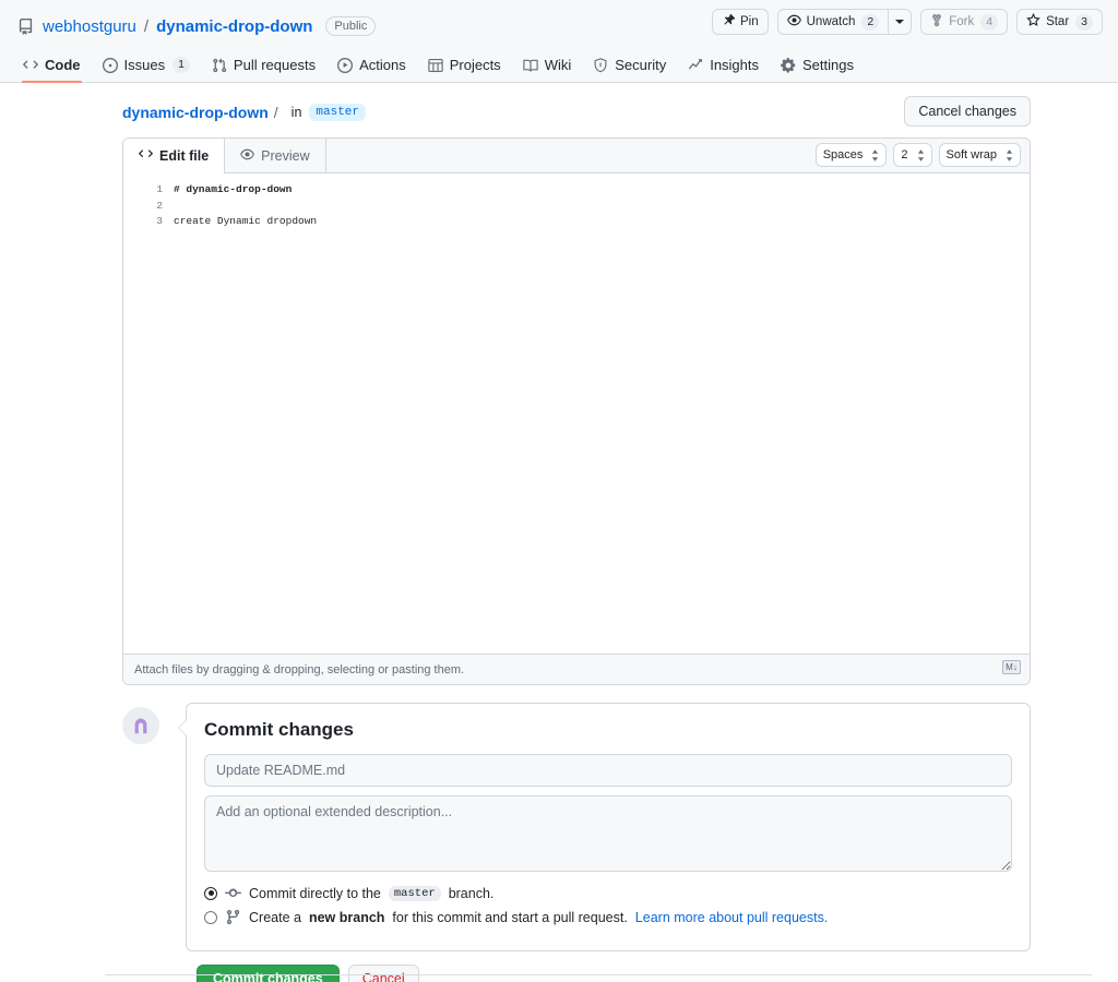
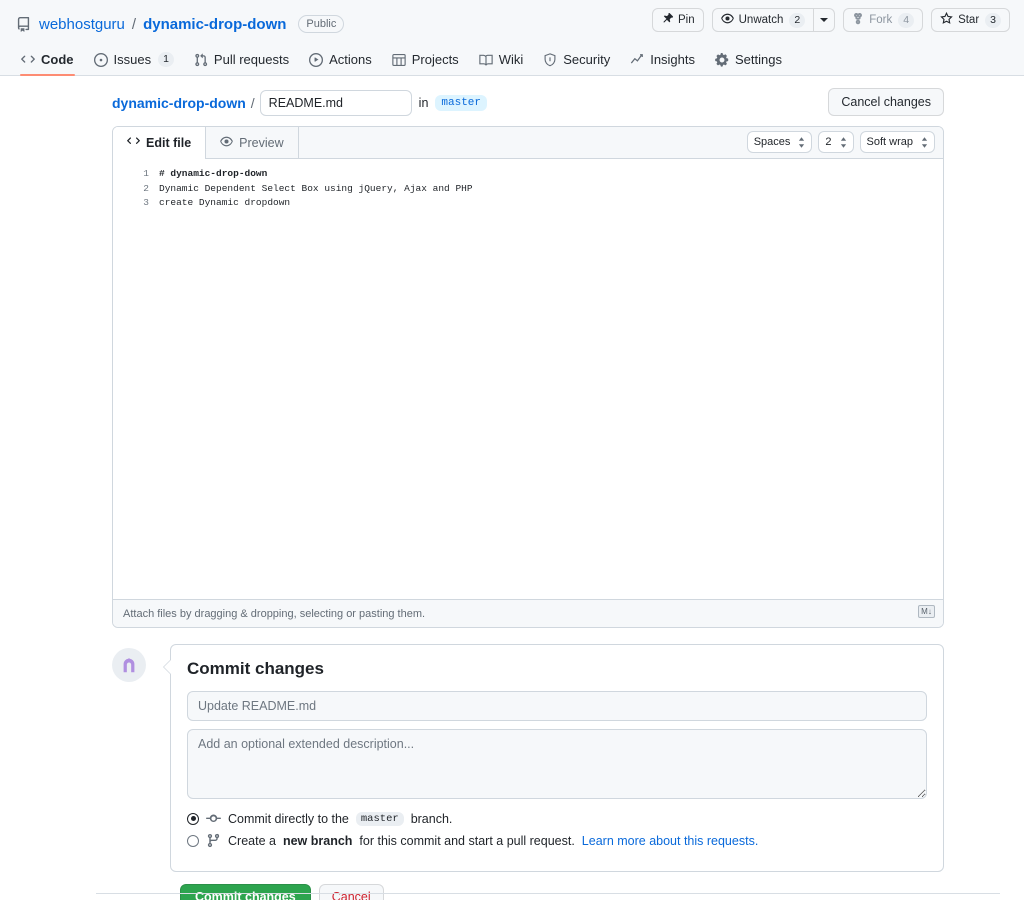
  webhostguru
  /
  dynamic-drop-down
  Public
  Pin
  Unwatch
  2
  Fork
  4
  Star
  3
  Code
  Issues
  1
  Pull requests
  Actions
  Projects
  Wiki
  Security
  Insights
  Settings
  dynamic-drop-down
  /
+ README.md
  in
  master
  Cancel changes
  Edit file
  Preview
  Spaces
  2
  Soft wrap
  1
  # dynamic-drop-down
  2
+ Dynamic Dependent Select Box using jQuery, Ajax and PHP
  3
  create Dynamic dropdown
  Attach files by dragging & dropping, selecting or pasting them.
  M↓
  Commit changes
  Update README.md
  Add an optional extended description...
  Commit directly to the
  master
  branch.
  Create a
  new branch
  for this commit and start a pull request.
- Learn more about pull requests.
+ Learn more about this requests.
  Commit changes
  Cancel
